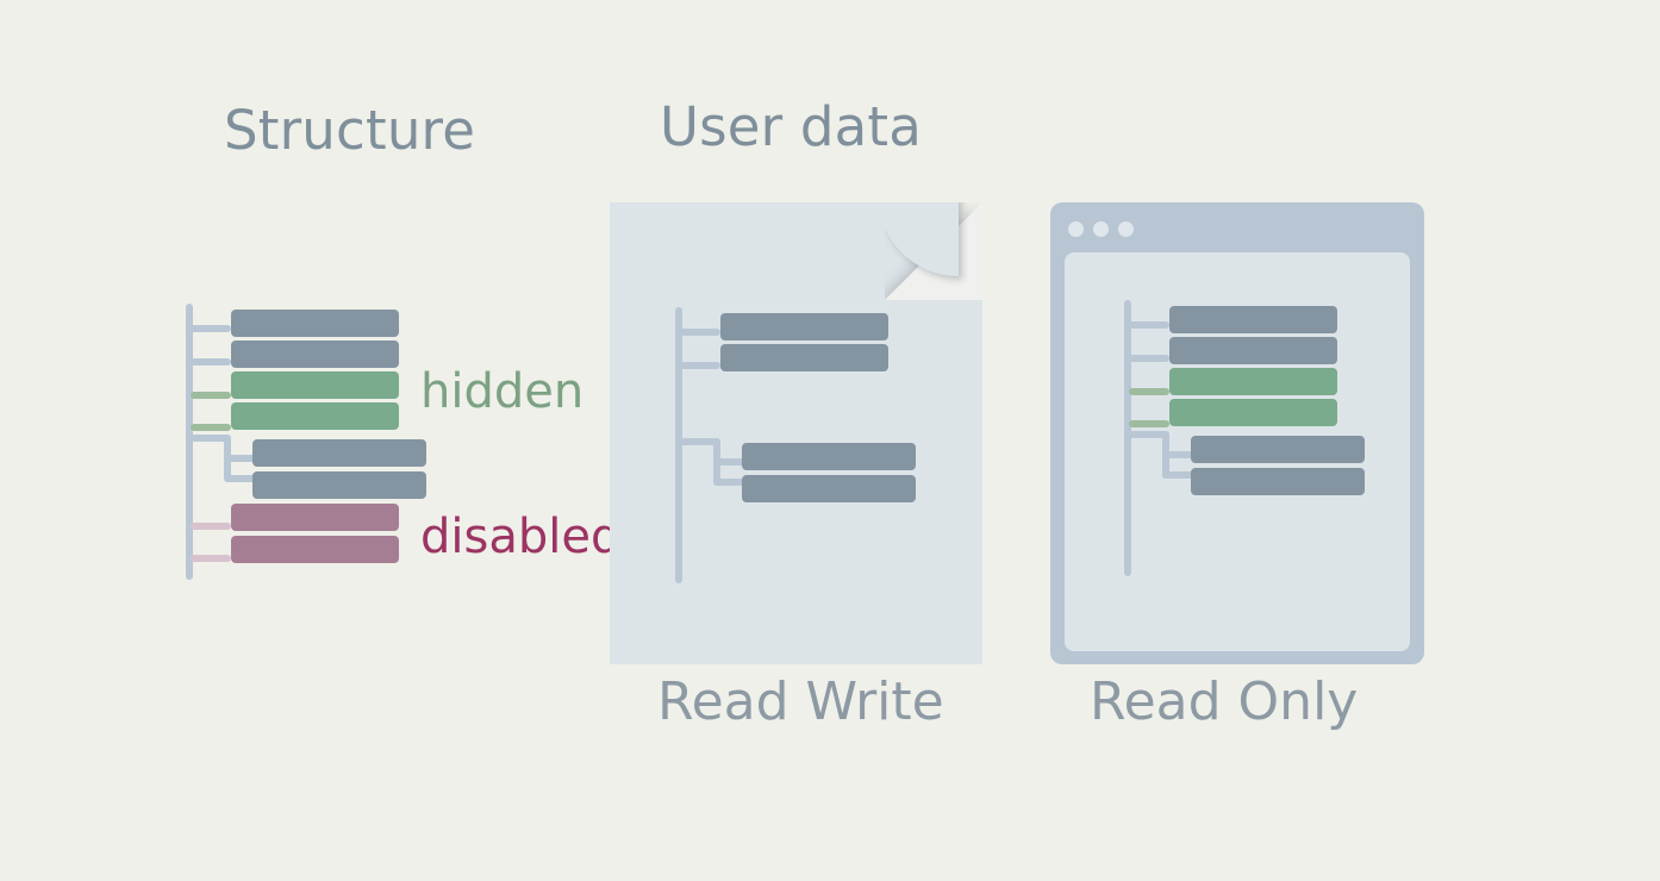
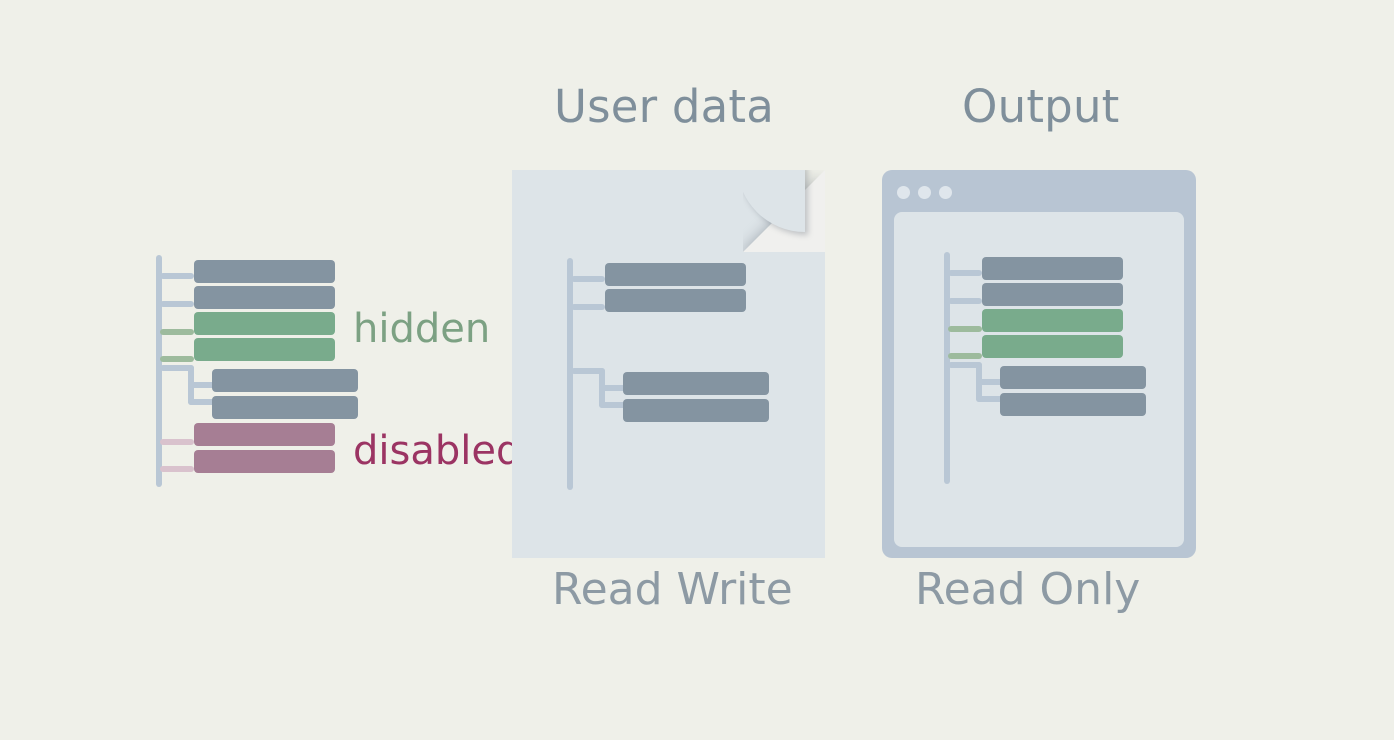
- Structure
  hidden
  disabled
  User data
  Read Write
+ Output
  Read Only
